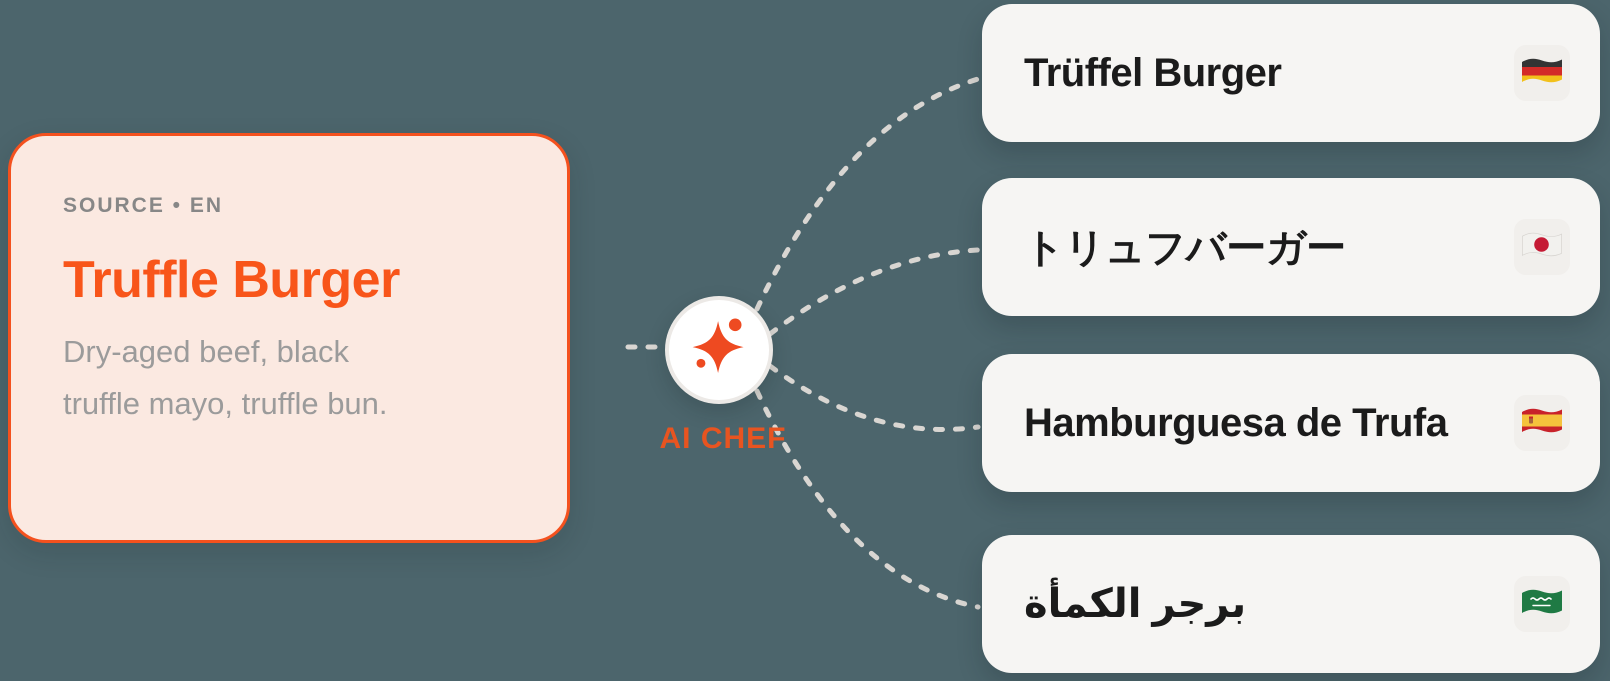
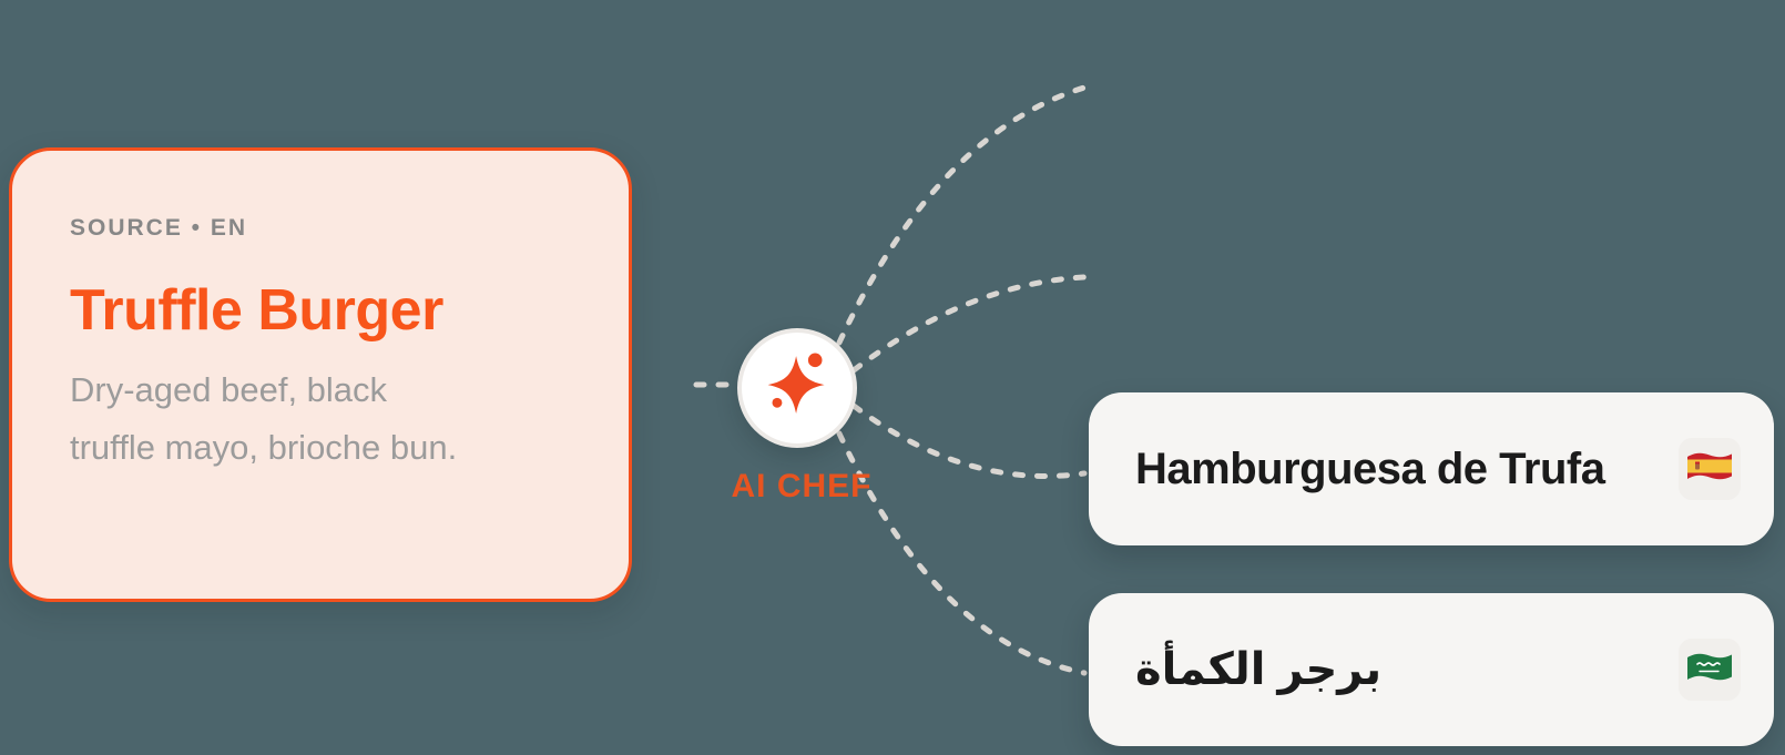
  SOURCE • EN
  Truffle Burger
- Dry-aged beef, black truffle mayo, truffle bun.
+ Dry-aged beef, black truffle mayo, brioche bun.
  AI CHEF
- Trüffel Burger
- トリュフバーガー
  Hamburguesa de Trufa
  برجر الكمأة
